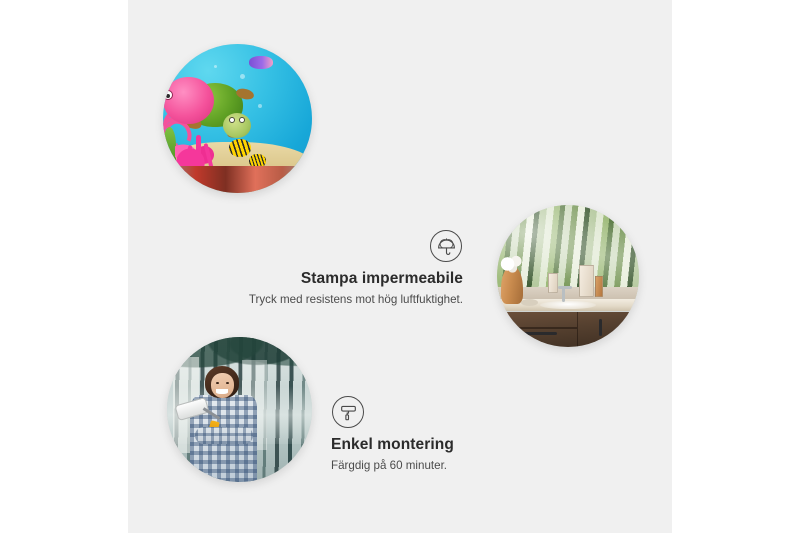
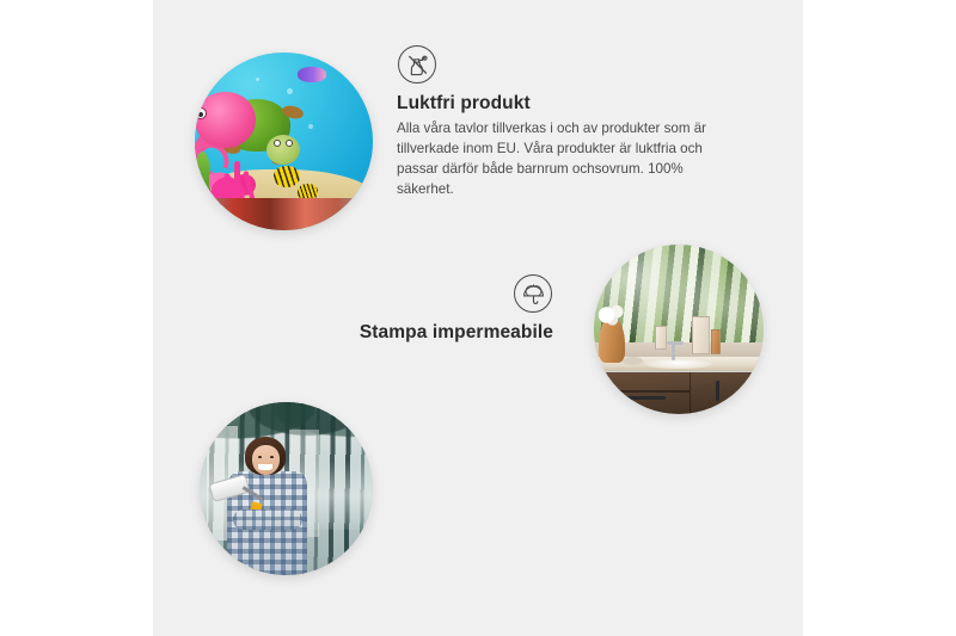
+ Luktfri produkt
+ Alla våra tavlor tillverkas i och av produkter som är tillverkade inom EU. Våra produkter är luktfria och passar därför både barnrum ochsovrum. 100% säkerhet.
  Stampa impermeabile
- Tryck med resistens mot hög luftfuktighet.
- Enkel montering
- Färgdig på 60 minuter.
